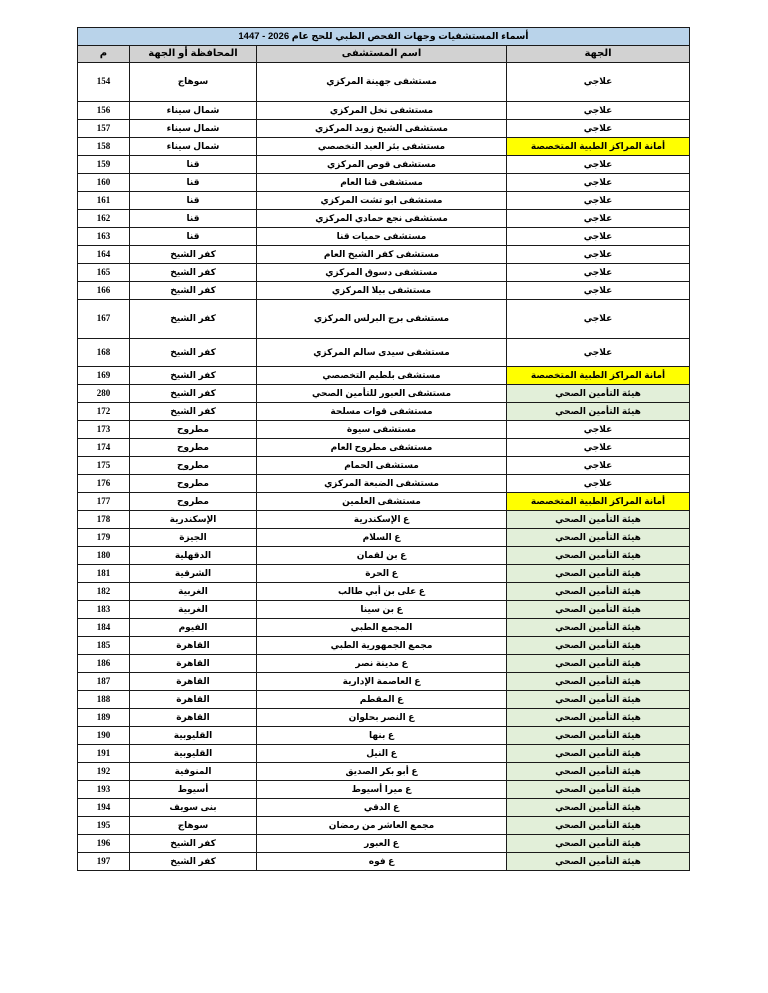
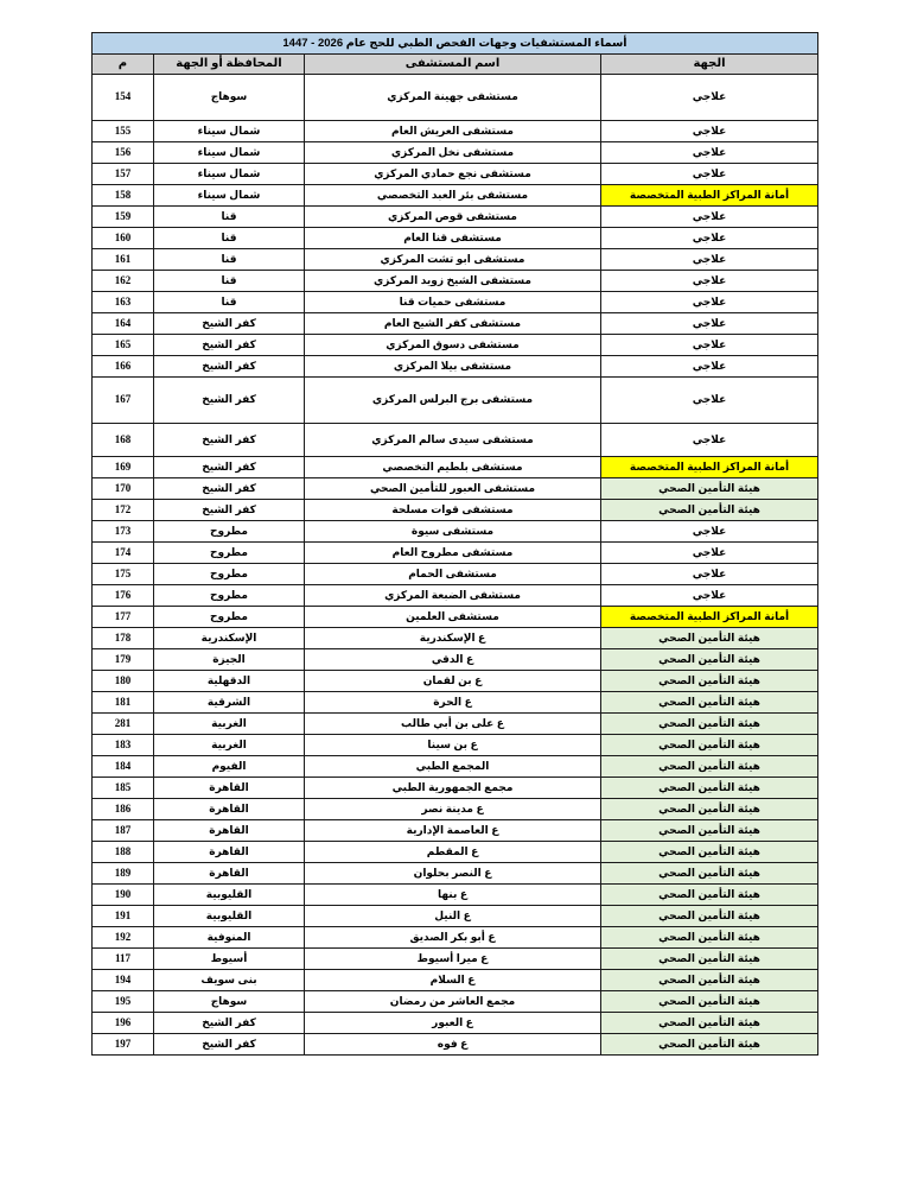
  أسماء المستشفيات وجهات الفحص الطبي للحج عام 2026 - 1447
  الجهة	اسم المستشفى	المحافظة أو الجهة	م
  علاجي	مستشفى جهينة المركزي	سوهاج	154
+ علاجي	مستشفى العريش العام	شمال سيناء	155
  علاجي	مستشفى نخل المركزي	شمال سيناء	156
- علاجي	مستشفى الشيخ زويد المركزي	شمال سيناء	157
+ علاجي	مستشفى نجع حمادي المركزي	شمال سيناء	157
  أمانة المراكز الطبية المتخصصة	مستشفى بئر العبد التخصصي	شمال سيناء	158
  علاجي	مستشفى قوص المركزي	قنا	159
  علاجي	مستشفى قنا العام	قنا	160
  علاجي	مستشفى ابو تشت المركزي	قنا	161
- علاجي	مستشفى نجع حمادي المركزي	قنا	162
+ علاجي	مستشفى الشيخ زويد المركزي	قنا	162
  علاجي	مستشفى حميات قنا	قنا	163
  علاجي	مستشفى كفر الشيخ العام	كفر الشيخ	164
  علاجي	مستشفى دسوق المركزي	كفر الشيخ	165
  علاجي	مستشفى بيلا المركزي	كفر الشيخ	166
  علاجي	مستشفى برج البرلس المركزي	كفر الشيخ	167
  علاجي	مستشفى سيدى سالم المركزي	كفر الشيخ	168
  أمانة المراكز الطبية المتخصصة	مستشفى بلطيم التخصصي	كفر الشيخ	169
- هيئة التأمين الصحي	مستشفى العبور للتأمين الصحي	كفر الشيخ	280
+ هيئة التأمين الصحي	مستشفى العبور للتأمين الصحي	كفر الشيخ	170
  هيئة التأمين الصحي	مستشفى قوات مسلحة	كفر الشيخ	172
  علاجي	مستشفى سيوة	مطروح	173
  علاجي	مستشفى مطروح العام	مطروح	174
  علاجي	مستشفى الحمام	مطروح	175
  علاجي	مستشفى الضبعة المركزي	مطروح	176
  أمانة المراكز الطبية المتخصصة	مستشفى العلمين	مطروح	177
  هيئة التأمين الصحي	ع الإسكندرية	الإسكندرية	178
- هيئة التأمين الصحي	ع السلام	الجيزة	179
+ هيئة التأمين الصحي	ع الدقي	الجيزة	179
  هيئة التأمين الصحي	ع بن لقمان	الدقهلية	180
  هيئة التأمين الصحي	ع الحرة	الشرقية	181
- هيئة التأمين الصحي	ع على بن أبي طالب	الغربية	182
+ هيئة التأمين الصحي	ع على بن أبي طالب	الغربية	281
  هيئة التأمين الصحي	ع بن سينا	الغربية	183
  هيئة التأمين الصحي	المجمع الطبي	الفيوم	184
  هيئة التأمين الصحي	مجمع الجمهورية الطبي	القاهرة	185
  هيئة التأمين الصحي	ع مدينة نصر	القاهرة	186
  هيئة التأمين الصحي	ع العاصمة الإدارية	القاهرة	187
  هيئة التأمين الصحي	ع المقطم	القاهرة	188
  هيئة التأمين الصحي	ع النصر بحلوان	القاهرة	189
  هيئة التأمين الصحي	ع بنها	القليوبية	190
  هيئة التأمين الصحي	ع النيل	القليوبية	191
  هيئة التأمين الصحي	ع أبو بكر الصديق	المنوفية	192
- هيئة التأمين الصحي	ع ميرا أسيوط	أسيوط	193
+ هيئة التأمين الصحي	ع ميرا أسيوط	أسيوط	117
- هيئة التأمين الصحي	ع الدقي	بنى سويف	194
+ هيئة التأمين الصحي	ع السلام	بنى سويف	194
  هيئة التأمين الصحي	مجمع العاشر من رمضان	سوهاج	195
  هيئة التأمين الصحي	ع العبور	كفر الشيخ	196
  هيئة التأمين الصحي	ع فوه	كفر الشيخ	197
